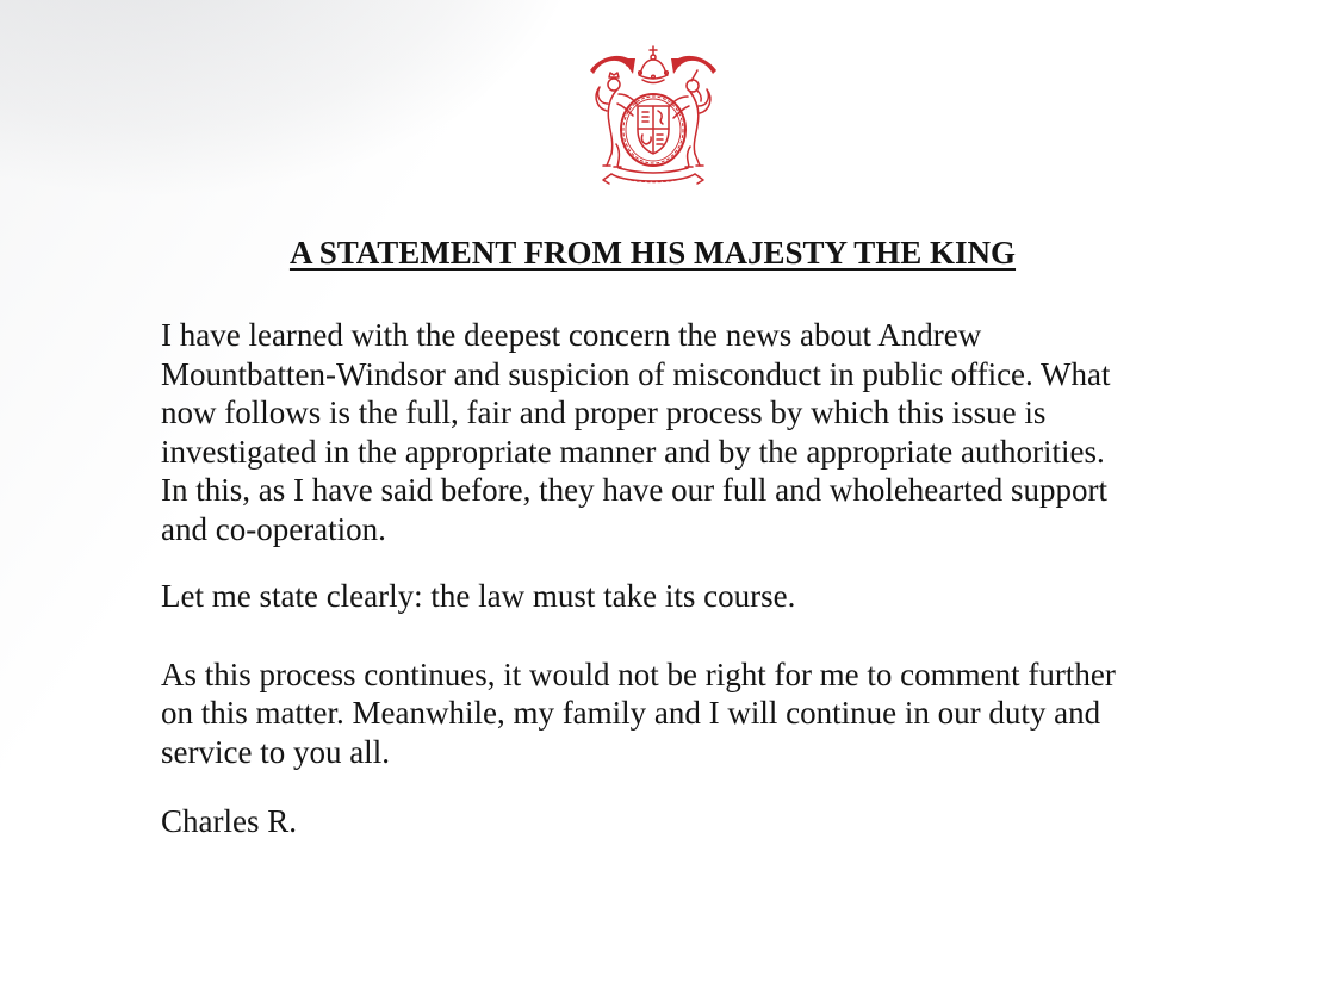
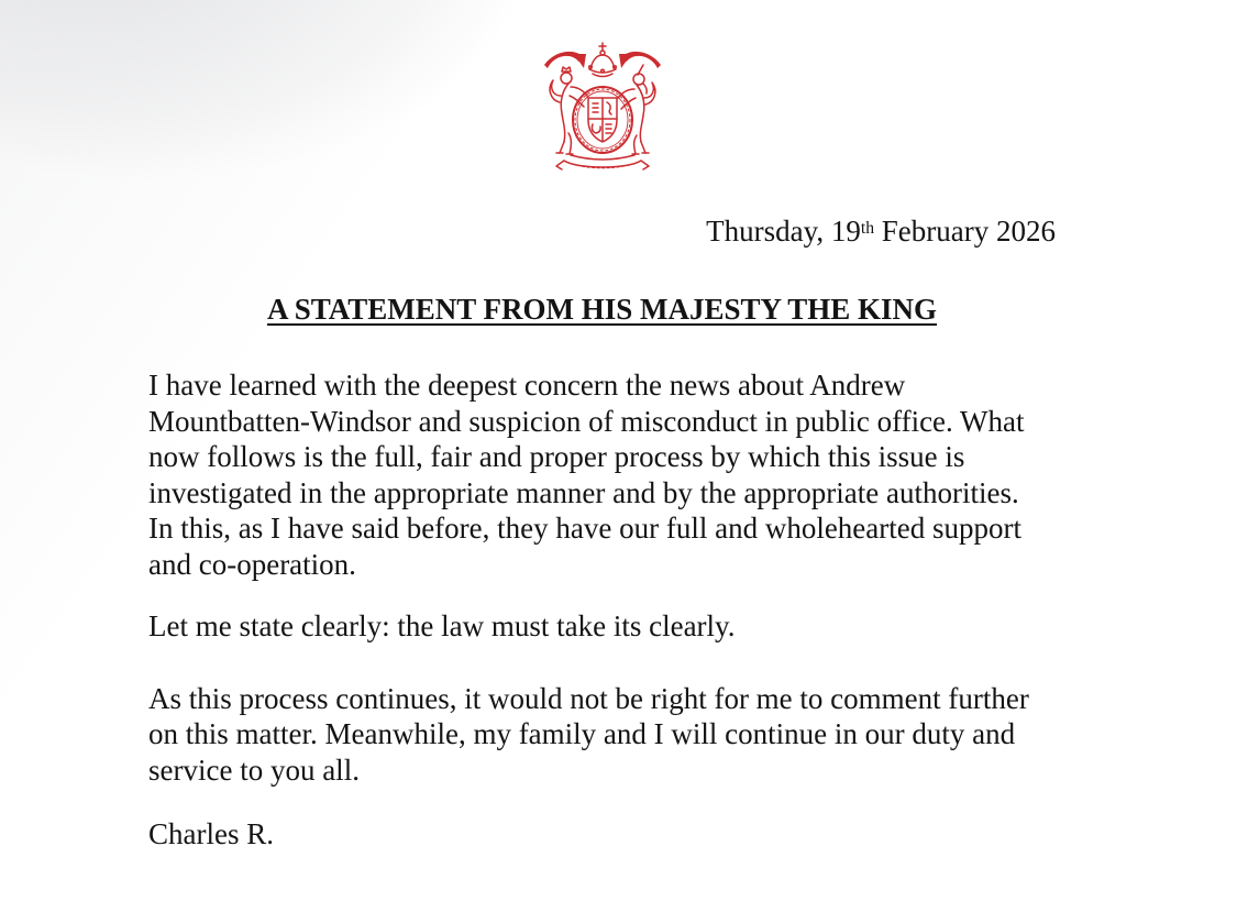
+ Thursday, 19th February 2026
  A STATEMENT FROM HIS MAJESTY THE KING
  I have learned with the deepest concern the news about Andrew
  Mountbatten-Windsor and suspicion of misconduct in public office. What
  now follows is the full, fair and proper process by which this issue is
  investigated in the appropriate manner and by the appropriate authorities.
  In this, as I have said before, they have our full and wholehearted support
  and co-operation.
- Let me state clearly: the law must take its course.
+ Let me state clearly: the law must take its clearly.
  As this process continues, it would not be right for me to comment further
  on this matter. Meanwhile, my family and I will continue in our duty and
  service to you all.
  Charles R.
